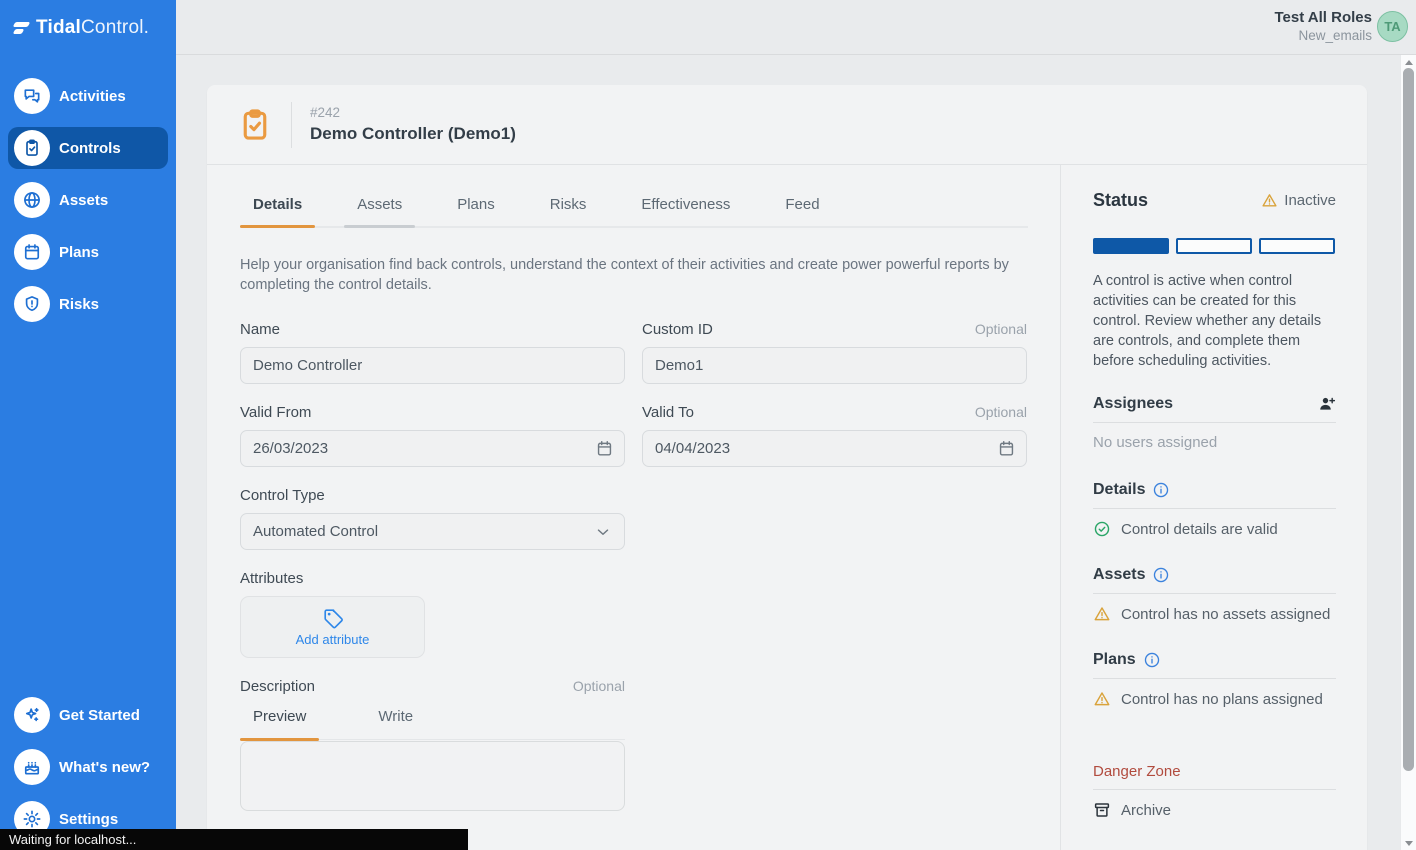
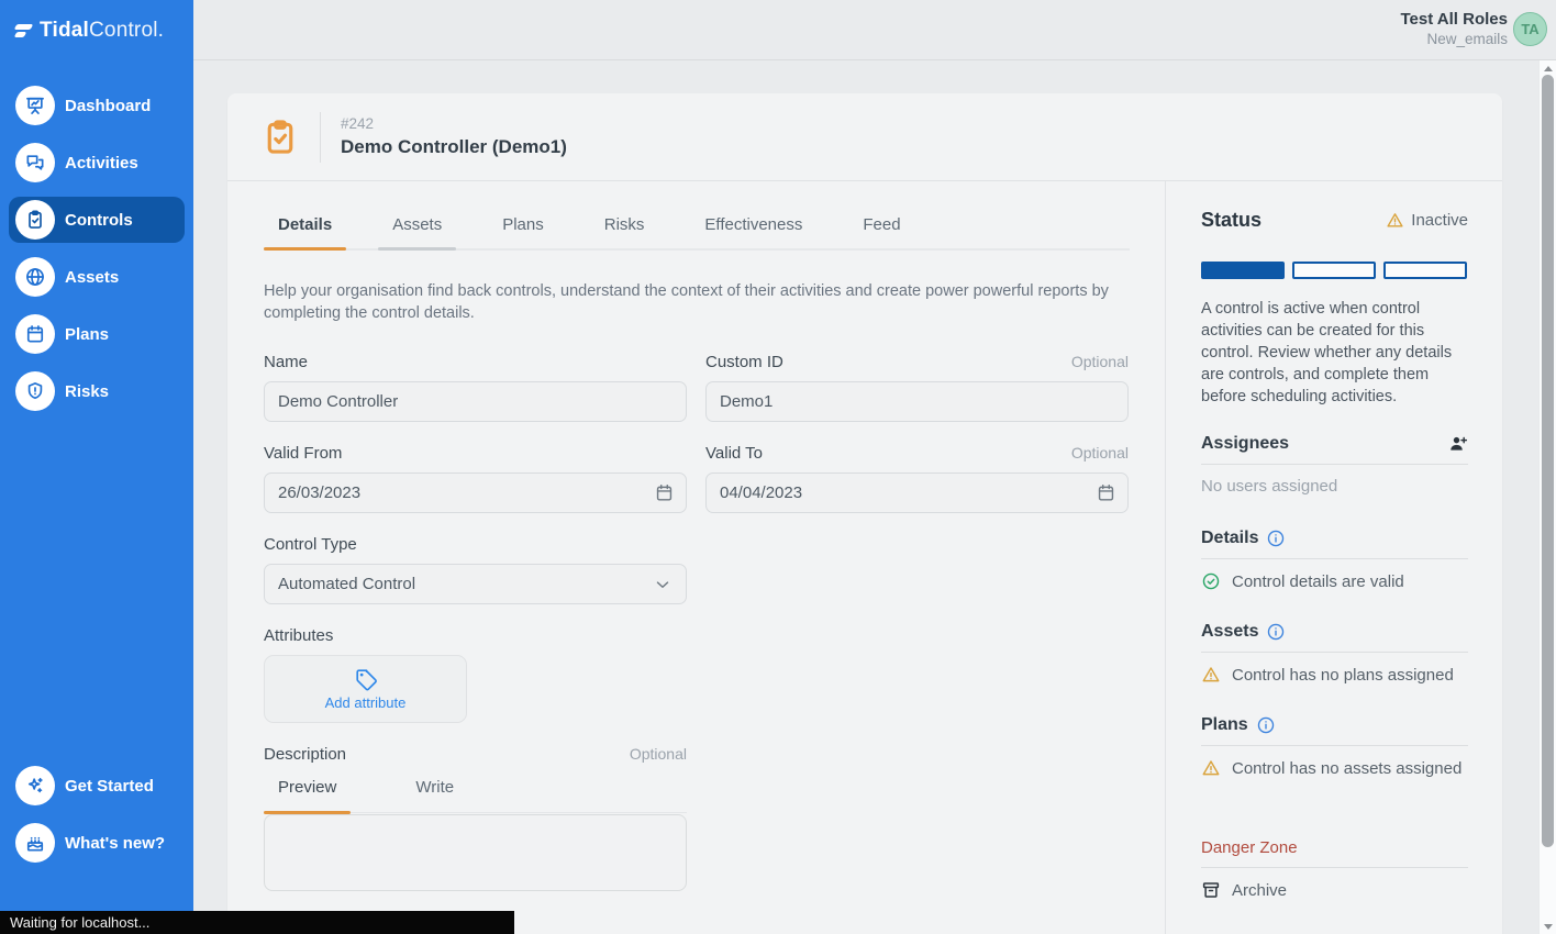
  Test All Roles
  New_emails
  TA
  TidalControl.
+ Dashboard
  Activities
  Controls
  Assets
  Plans
  Risks
  Get Started
  What's new?
- Settings
  #242
  Demo Controller (Demo1)
  Details
  Assets
  Plans
  Risks
  Effectiveness
  Feed
  Help your organisation find back controls, understand the context of their activities and create power powerful reports by completing the control details.
  Name
  Demo Controller
  Custom ID
  Optional
  Demo1
  Valid From
  26/03/2023
  Valid To
  Optional
  04/04/2023
  Control Type
  Automated Control
  Attributes
  Add attribute
  Description
  Optional
  Preview
  Write
  Status
  Inactive
  A control is active when control activities can be created for this control. Review whether any details are controls, and complete them before scheduling activities.
  Assignees
  No users assigned
  Details
  Control details are valid
  Assets
- Control has no assets assigned
+ Control has no plans assigned
  Plans
- Control has no plans assigned
+ Control has no assets assigned
  Danger Zone
  Archive
  Waiting for localhost...
